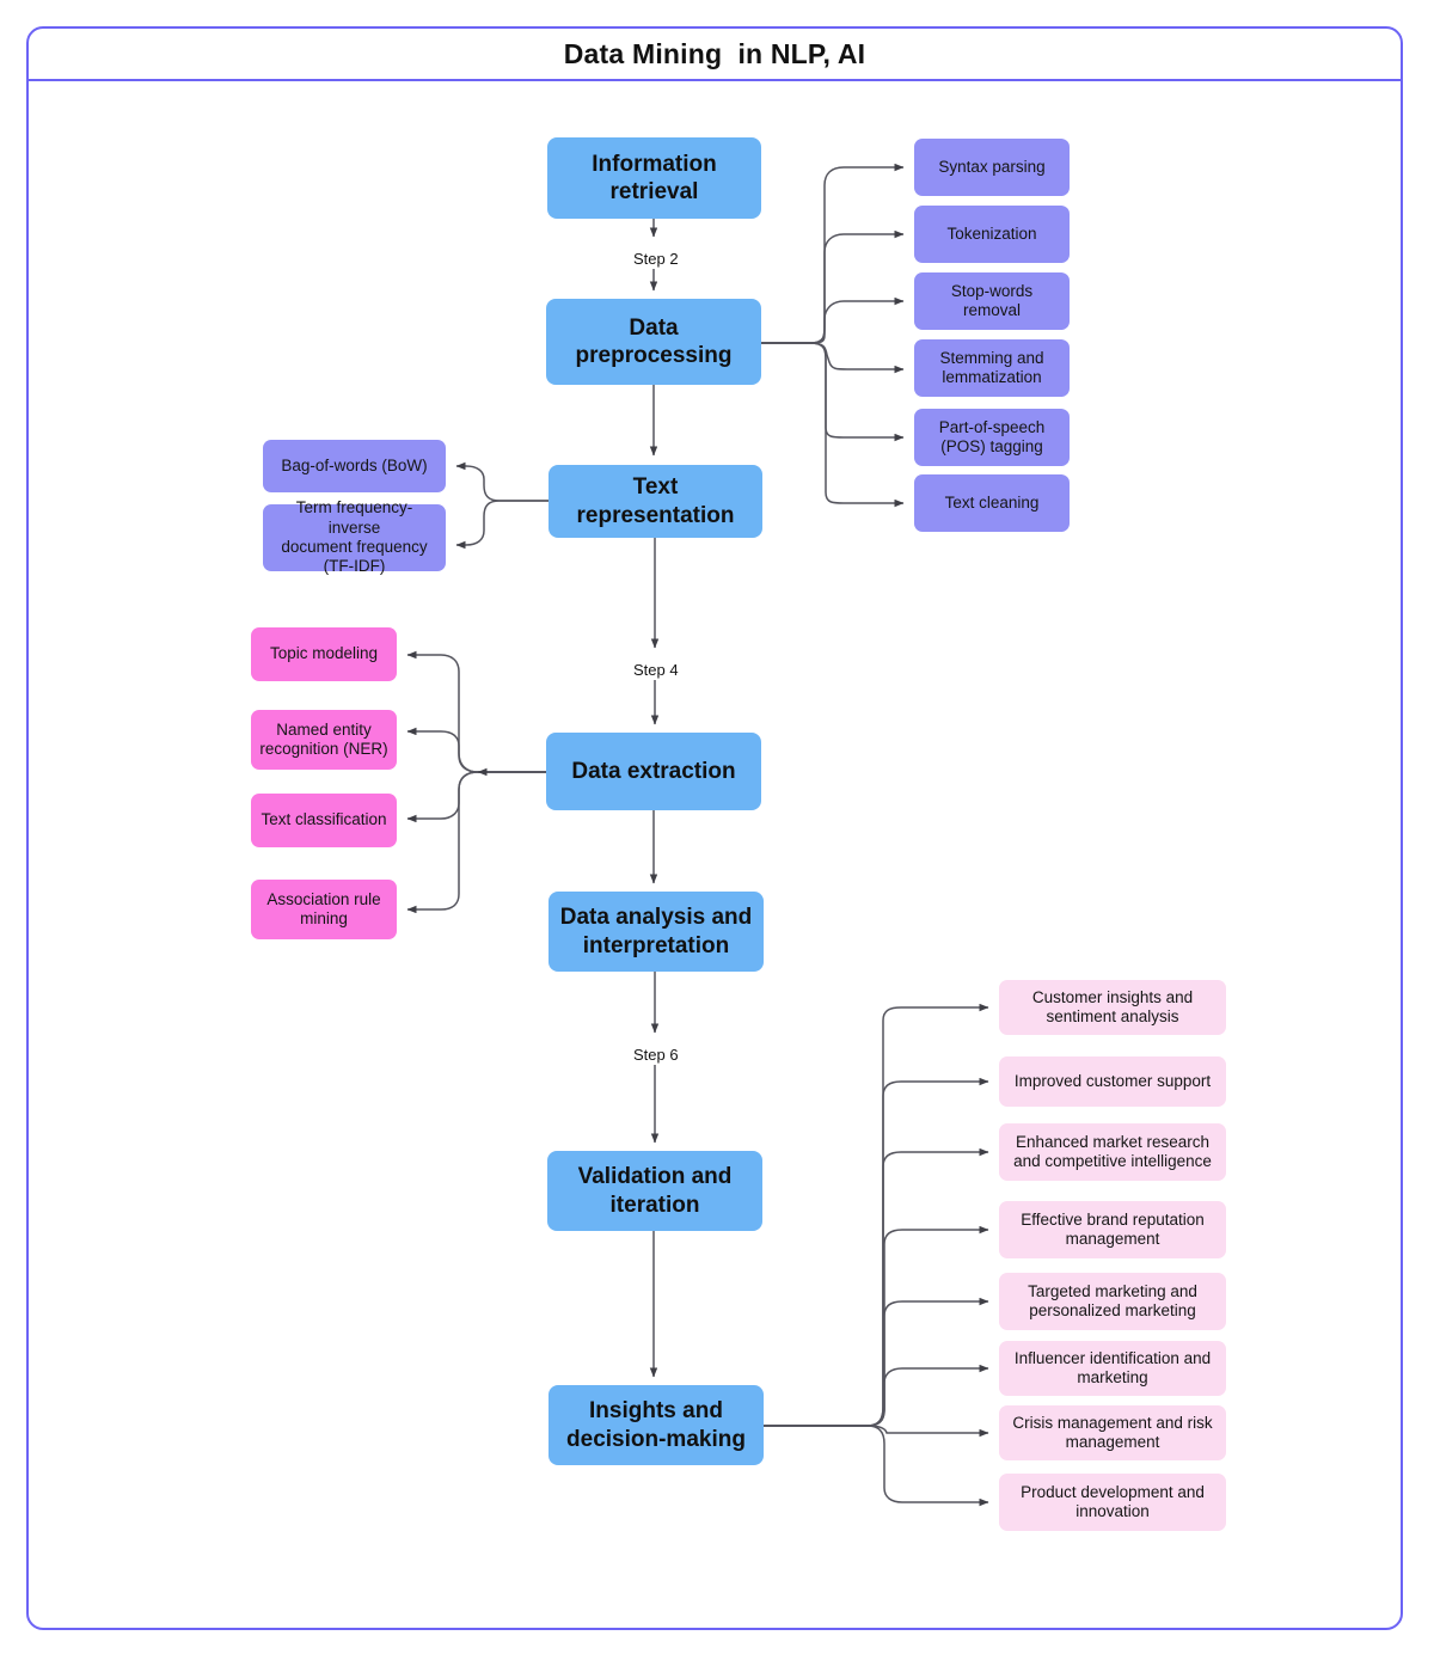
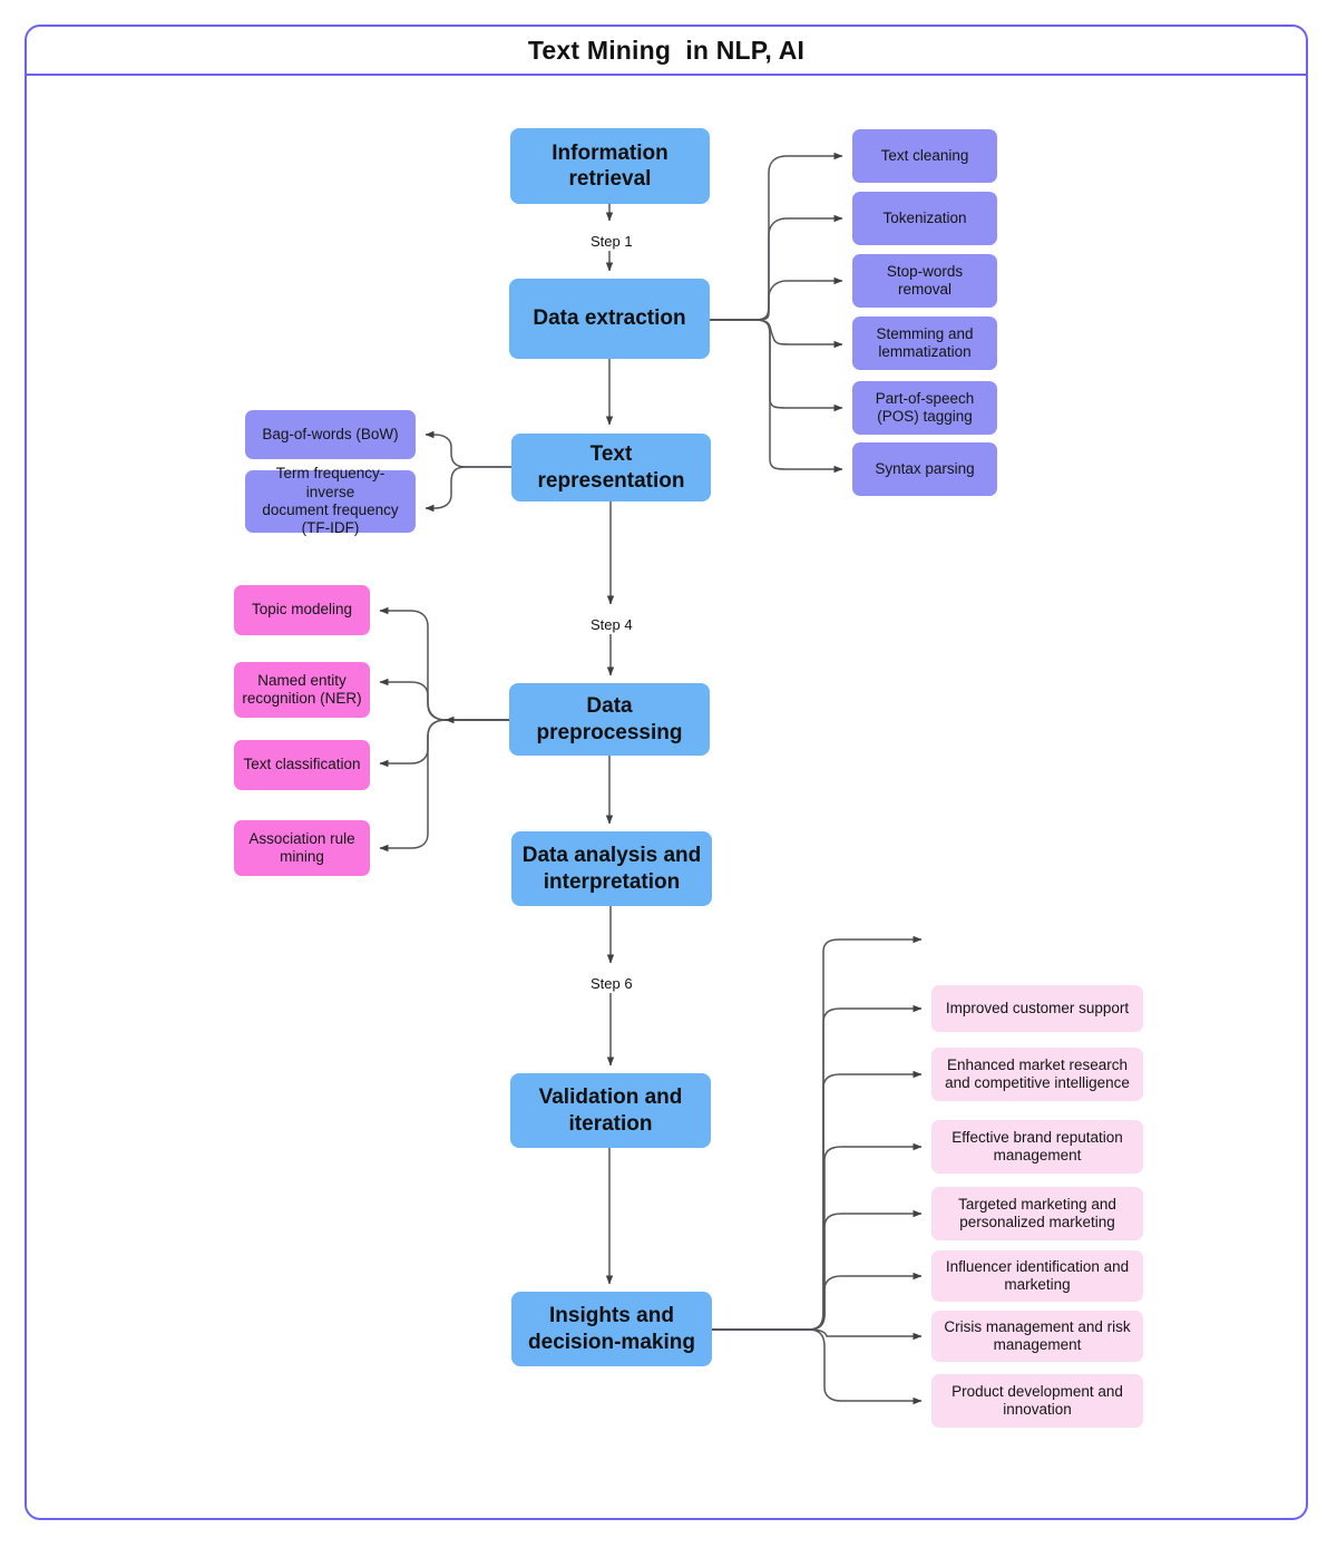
- Data Mining in NLP, AI
+ Text Mining in NLP, AI
  Information
  retrieval
- Data preprocessing
+ Data extraction
  Text representation
- Data extraction
+ Data preprocessing
  Data analysis and
  interpretation
  Validation and
  iteration
  Insights and
  decision-making
- Step 2
+ Step 1
  Step 4
  Step 6
- Syntax parsing
+ Text cleaning
  Tokenization
  Stop-words removal
  Stemming and
  lemmatization
  Part-of-speech
  (POS) tagging
- Text cleaning
+ Syntax parsing
  Bag-of-words (BoW)
  Term frequency-inverse
  document frequency
  (TF-IDF)
  Topic modeling
  Named entity
  recognition (NER)
  Text classification
  Association rule
  mining
- Customer insights and
- sentiment analysis
  Improved customer support
  Enhanced market research
  and competitive intelligence
  Effective brand reputation
  management
  Targeted marketing and
  personalized marketing
  Influencer identification and
  marketing
  Crisis management and risk
  management
  Product development and
  innovation
